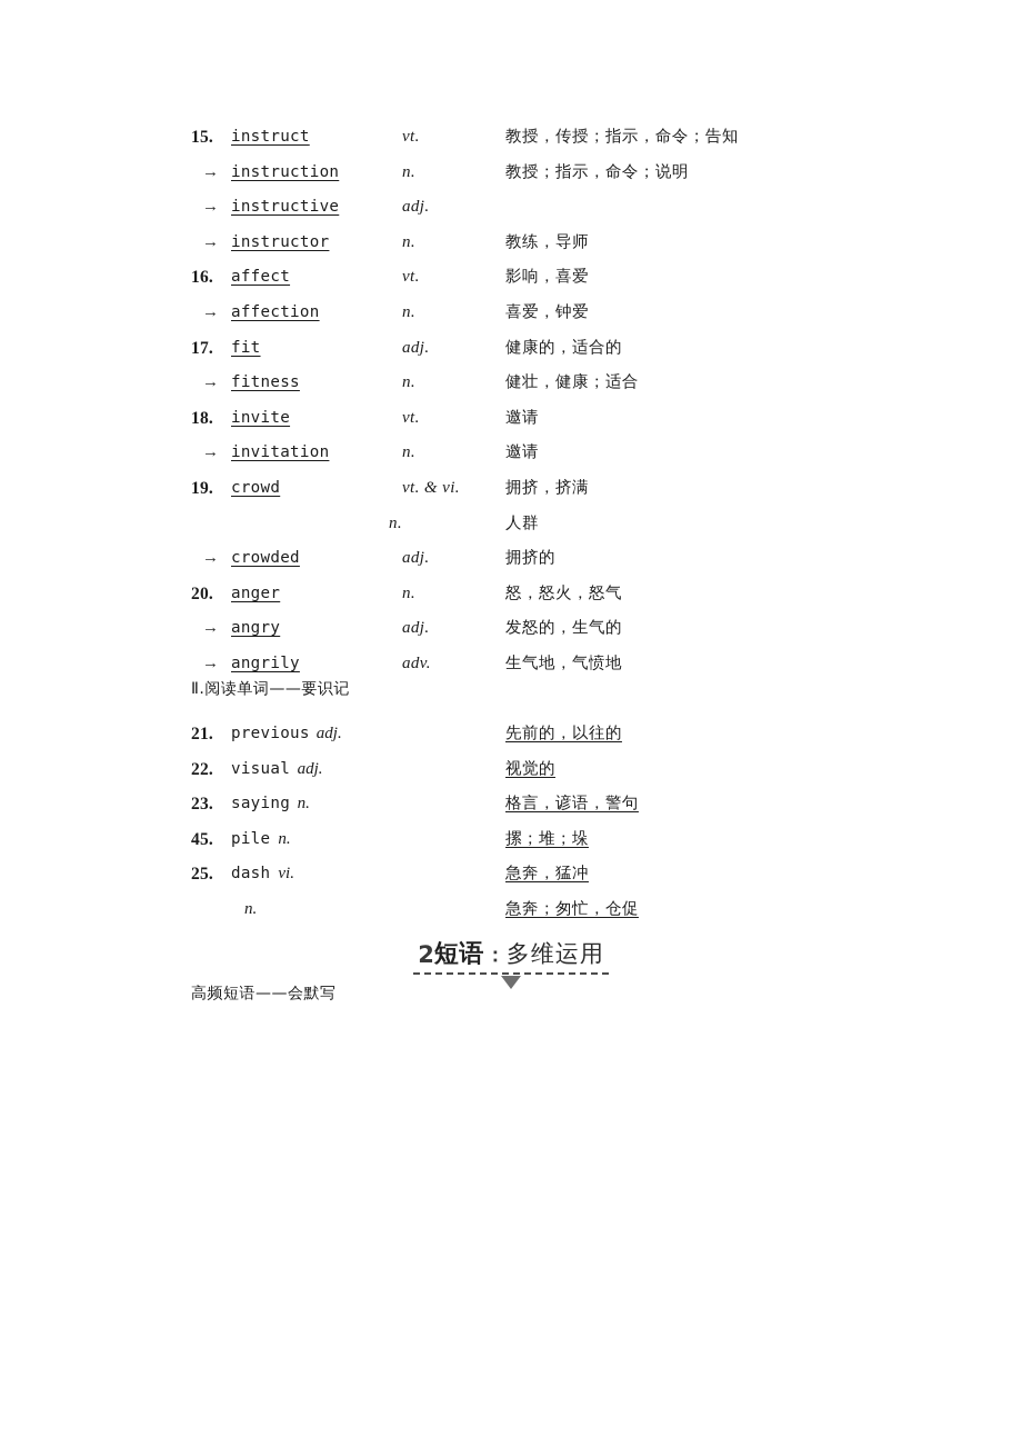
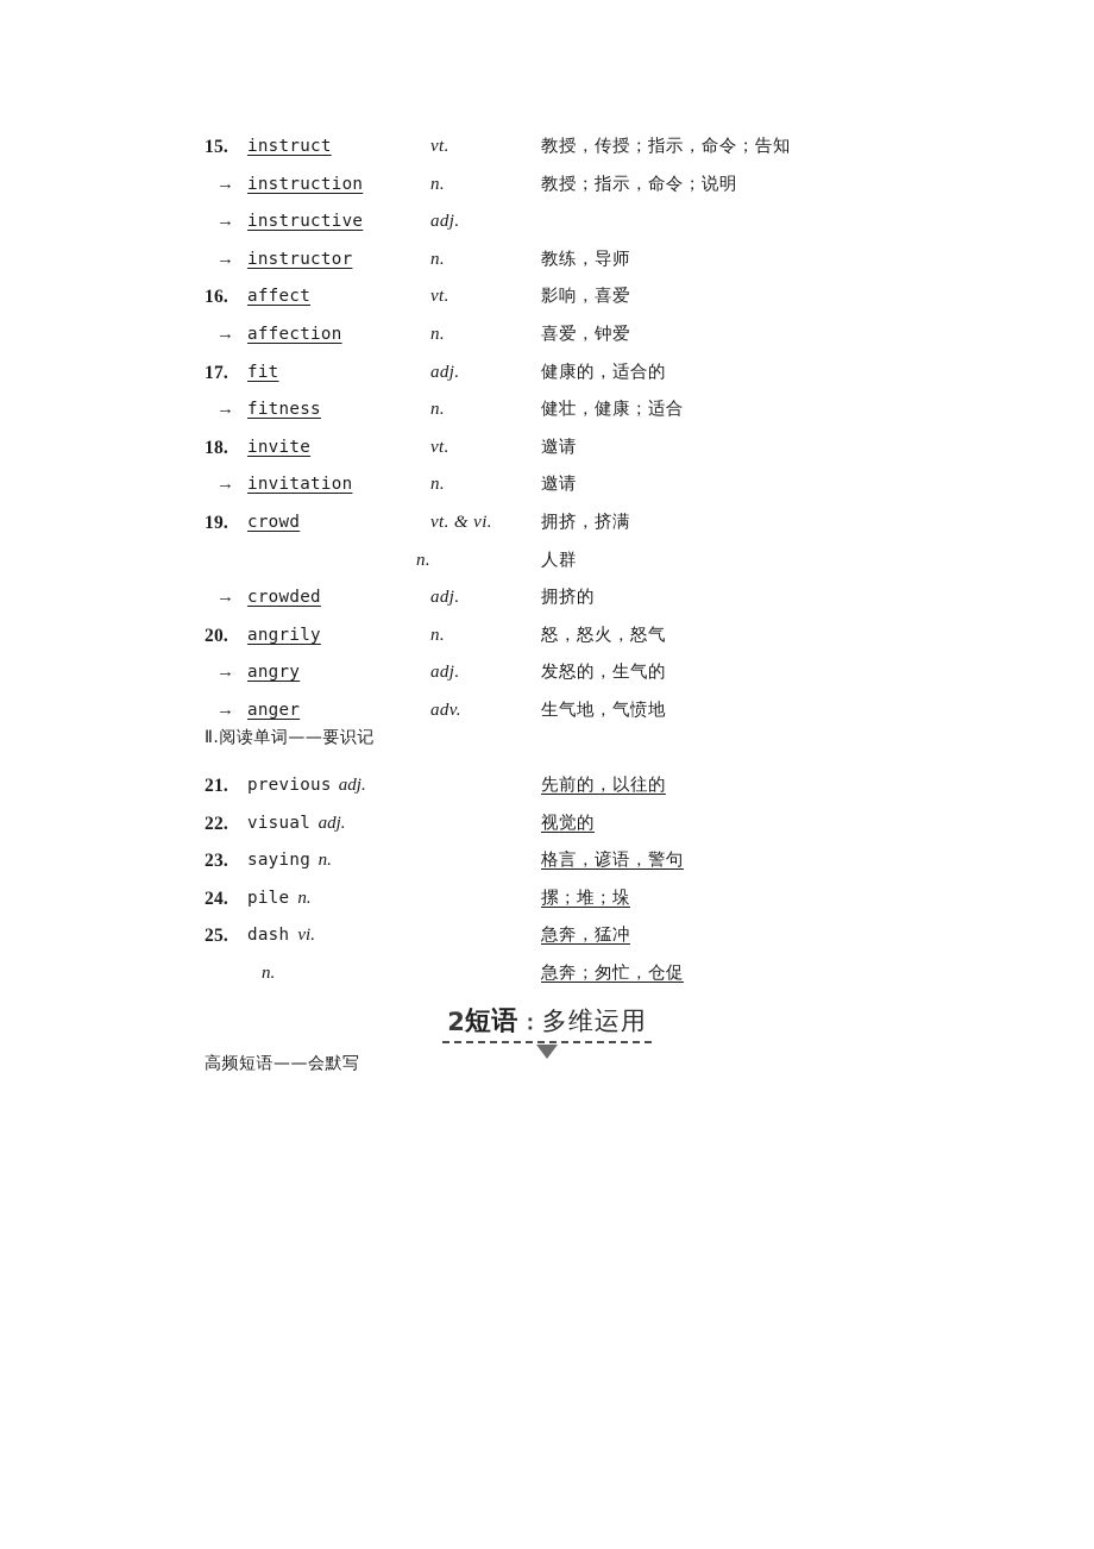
  15.
  instruct
  vt.
  教授，传授；指示，命令；告知
  →
  instruction
  n.
  教授；指示，命令；说明
  →
  instructive
  adj.
  →
  instructor
  n.
  教练，导师
  16.
  affect
  vt.
  影响，喜爱
  →
  affection
  n.
  喜爱，钟爱
  17.
  fit
  adj.
  健康的，适合的
  →
  fitness
  n.
  健壮，健康；适合
  18.
  invite
  vt.
  邀请
  →
  invitation
  n.
  邀请
  19.
  crowd
  vt. & vi.
  拥挤，挤满
  n.
  人群
  →
  crowded
  adj.
  拥挤的
  20.
- anger
+ angrily
  n.
  怒，怒火，怒气
  →
  angry
  adj.
  发怒的，生气的
  →
- angrily
+ anger
  adv.
  生气地，气愤地
  Ⅱ.阅读单词——要识记
  21.
  previous
  adj.
  先前的，以往的
  22.
  visual
  adj.
  视觉的
  23.
  saying
  n.
  格言，谚语，警句
- 45.
+ 24.
  pile
  n.
  摞；堆；垛
  25.
  dash
  vi.
  急奔，猛冲
  n.
  急奔；匆忙，仓促
  2短语：多维运用
  高频短语——会默写
